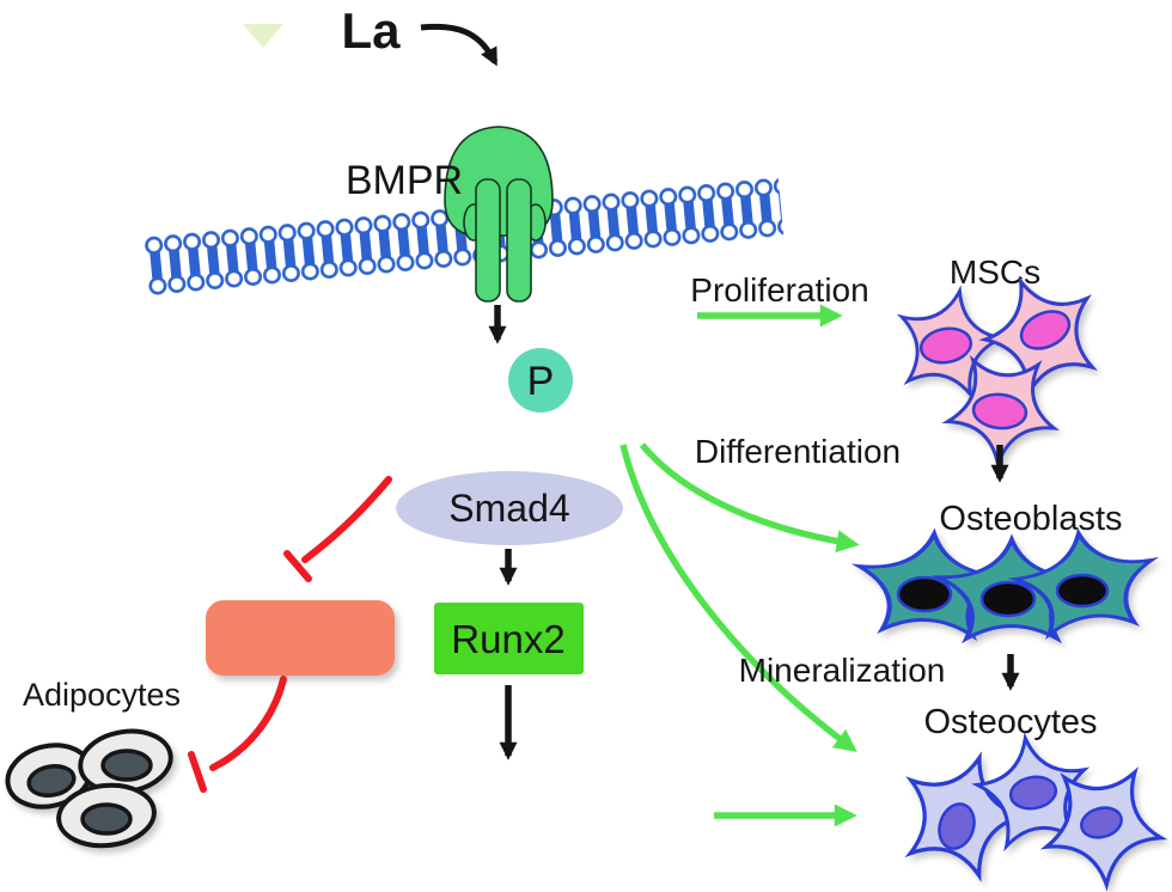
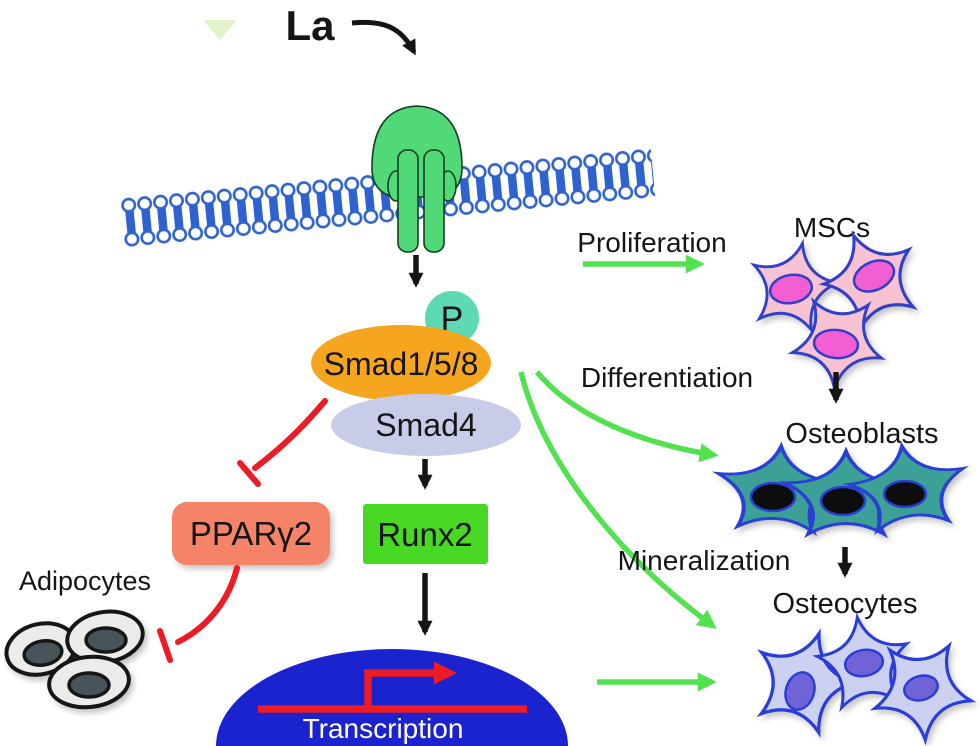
  La
- BMPR
  P
+ Smad1/5/8
  Smad4
+ PPARγ2
  Runx2
  Adipocytes
+ Transcription
  Proliferation
  Differentiation
  Mineralization
  MSCs
  Osteoblasts
  Osteocytes
